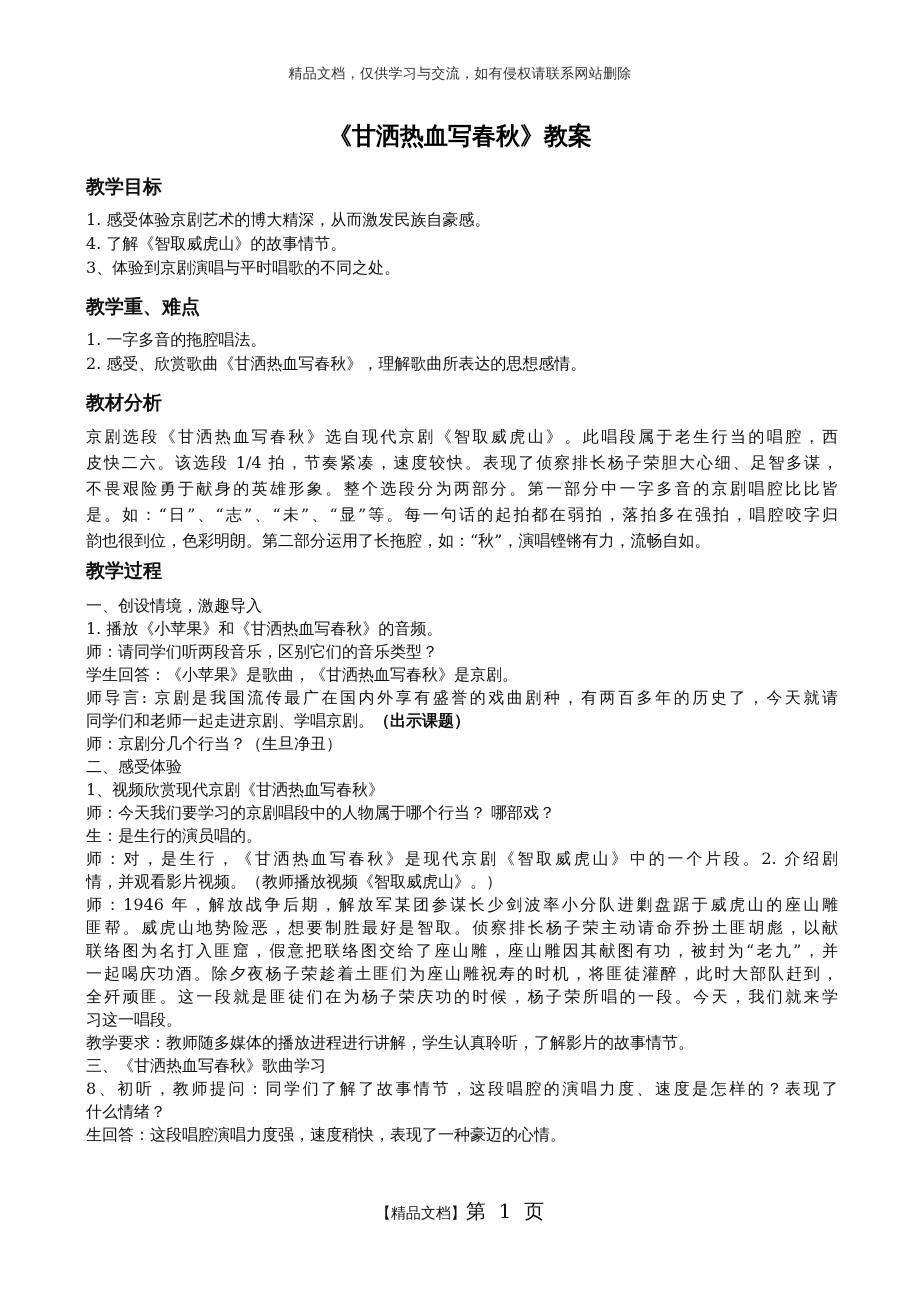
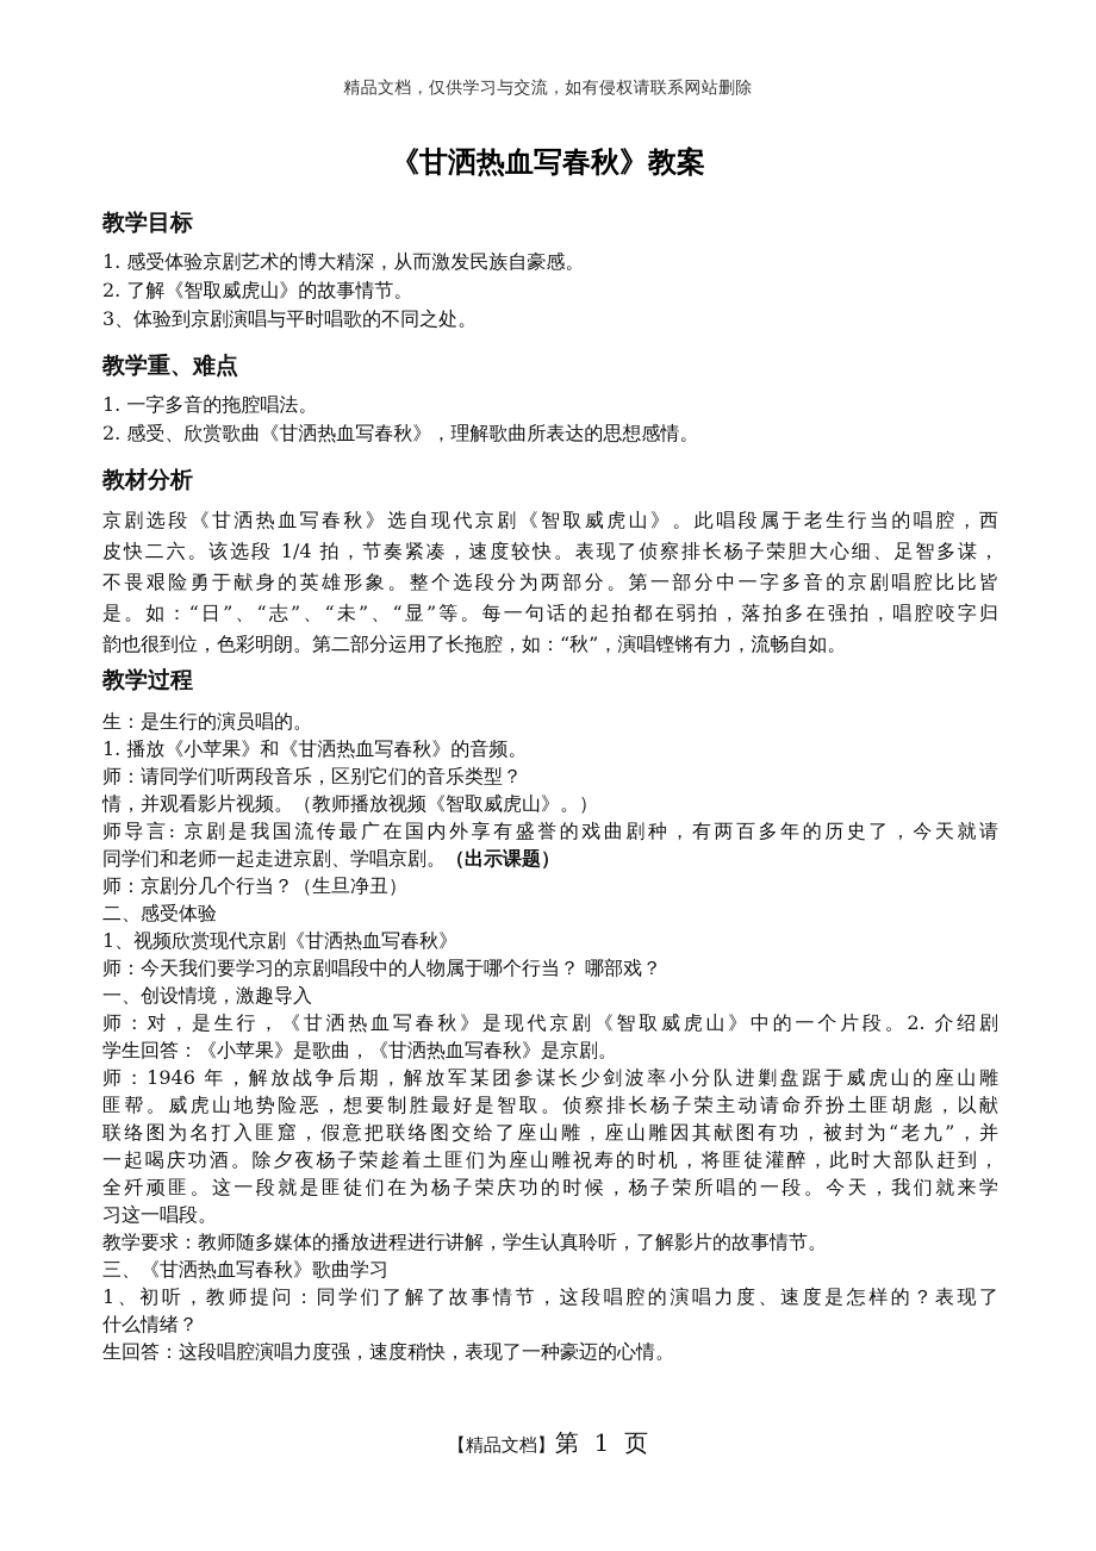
  精品文档，仅供学习与交流，如有侵权请联系网站删除
  《甘洒热血写春秋》教案
  教学目标
  1. 感受体验京剧艺术的博大精深，从而激发民族自豪感。
- 4. 了解《智取威虎山》的故事情节。
+ 2. 了解《智取威虎山》的故事情节。
  3、体验到京剧演唱与平时唱歌的不同之处。
  教学重、难点
  1. 一字多音的拖腔唱法。
  2. 感受、欣赏歌曲《甘洒热血写春秋》，理解歌曲所表达的思想感情。
  教材分析
  京剧选段《甘洒热血写春秋》选自现代京剧《智取威虎山》。此唱段属于老生行当的唱腔，西
  皮快二六。该选段 1/4 拍，节奏紧凑，速度较快。表现了侦察排长杨子荣胆大心细、足智多谋，
  不畏艰险勇于献身的英雄形象。整个选段分为两部分。第一部分中一字多音的京剧唱腔比比皆
  是。如：“日”、“志”、“未”、“显”等。每一句话的起拍都在弱拍，落拍多在强拍，唱腔咬字归
  韵也很到位，色彩明朗。第二部分运用了长拖腔，如：“秋”，演唱铿锵有力，流畅自如。
  教学过程
- 一、创设情境，激趣导入
+ 生：是生行的演员唱的。
  1. 播放《小苹果》和《甘洒热血写春秋》的音频。
  师：请同学们听两段音乐，区别它们的音乐类型？
- 学生回答：《小苹果》是歌曲，《甘洒热血写春秋》是京剧。
+ 情，并观看影片视频。（教师播放视频《智取威虎山》。）
  师导言: 京剧是我国流传最广在国内外享有盛誉的戏曲剧种，有两百多年的历史了，今天就请
  同学们和老师一起走进京剧、学唱京剧。（出示课题）
  师：京剧分几个行当？（生旦净丑）
  二、感受体验
  1、视频欣赏现代京剧《甘洒热血写春秋》
  师：今天我们要学习的京剧唱段中的人物属于哪个行当？ 哪部戏？
- 生：是生行的演员唱的。
+ 一、创设情境，激趣导入
  师：对，是生行，《甘洒热血写春秋》是现代京剧《智取威虎山》中的一个片段。2. 介绍剧
- 情，并观看影片视频。（教师播放视频《智取威虎山》。）
+ 学生回答：《小苹果》是歌曲，《甘洒热血写春秋》是京剧。
  师：1946 年，解放战争后期，解放军某团参谋长少剑波率小分队进剿盘踞于威虎山的座山雕
  匪帮。威虎山地势险恶，想要制胜最好是智取。侦察排长杨子荣主动请命乔扮土匪胡彪，以献
  联络图为名打入匪窟，假意把联络图交给了座山雕，座山雕因其献图有功，被封为“老九”，并
  一起喝庆功酒。除夕夜杨子荣趁着土匪们为座山雕祝寿的时机，将匪徒灌醉，此时大部队赶到，
  全歼顽匪。这一段就是匪徒们在为杨子荣庆功的时候，杨子荣所唱的一段。今天，我们就来学
  习这一唱段。
  教学要求：教师随多媒体的播放进程进行讲解，学生认真聆听，了解影片的故事情节。
  三、《甘洒热血写春秋》歌曲学习
- 8、初听，教师提问：同学们了解了故事情节，这段唱腔的演唱力度、速度是怎样的？表现了
+ 1、初听，教师提问：同学们了解了故事情节，这段唱腔的演唱力度、速度是怎样的？表现了
  什么情绪？
  生回答：这段唱腔演唱力度强，速度稍快，表现了一种豪迈的心情。
  【精品文档】第 1 页
